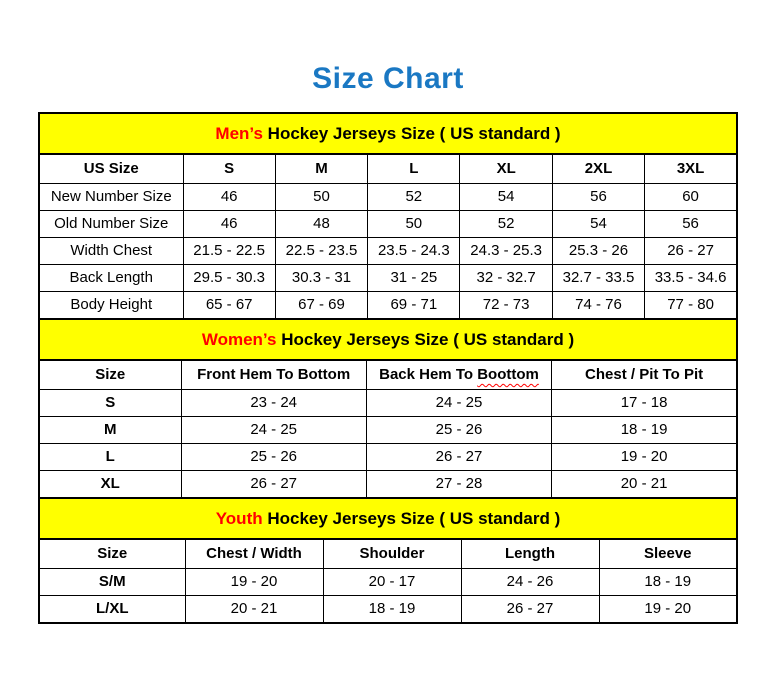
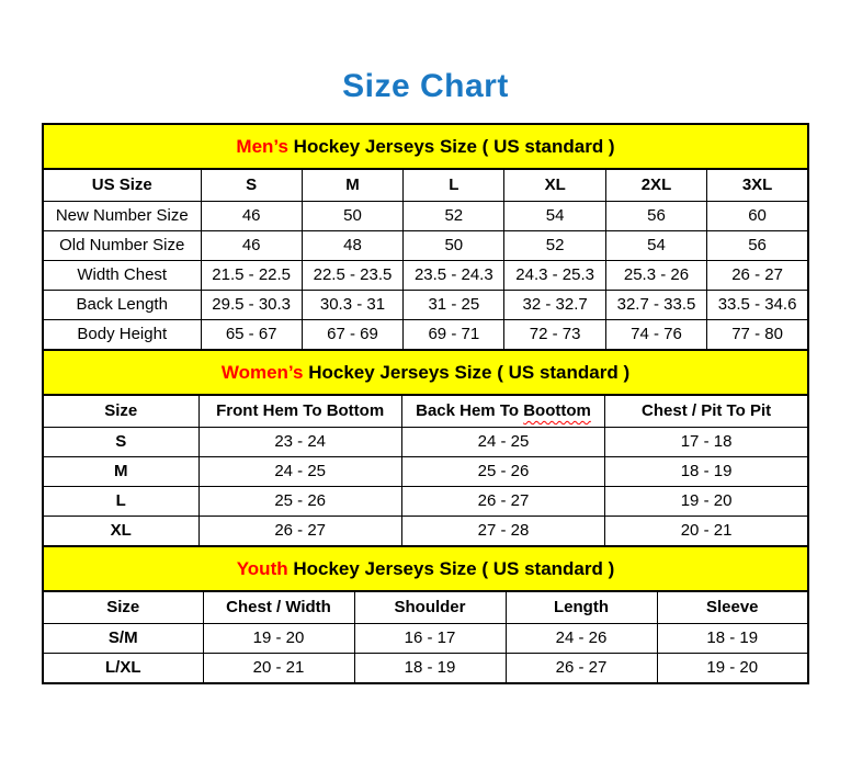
  Size Chart
  Men’s Hockey Jerseys Size ( US standard )
  US Size	S	M	L	XL	2XL	3XL
  New Number Size	46	50	52	54	56	60
  Old Number Size	46	48	50	52	54	56
  Width Chest	21.5 - 22.5	22.5 - 23.5	23.5 - 24.3	24.3 - 25.3	25.3 - 26	26 - 27
  Back Length	29.5 - 30.3	30.3 - 31	31 - 25	32 - 32.7	32.7 - 33.5	33.5 - 34.6
  Body Height	65 - 67	67 - 69	69 - 71	72 - 73	74 - 76	77 - 80
  Women’s Hockey Jerseys Size ( US standard )
  Size	Front Hem To Bottom	Back Hem To Boottom	Chest / Pit To Pit
  S	23 - 24	24 - 25	17 - 18
  M	24 - 25	25 - 26	18 - 19
  L	25 - 26	26 - 27	19 - 20
  XL	26 - 27	27 - 28	20 - 21
  Youth Hockey Jerseys Size ( US standard )
  Size	Chest / Width	Shoulder	Length	Sleeve
- S/M	19 - 20	20 - 17	24 - 26	18 - 19
+ S/M	19 - 20	16 - 17	24 - 26	18 - 19
  L/XL	20 - 21	18 - 19	26 - 27	19 - 20
